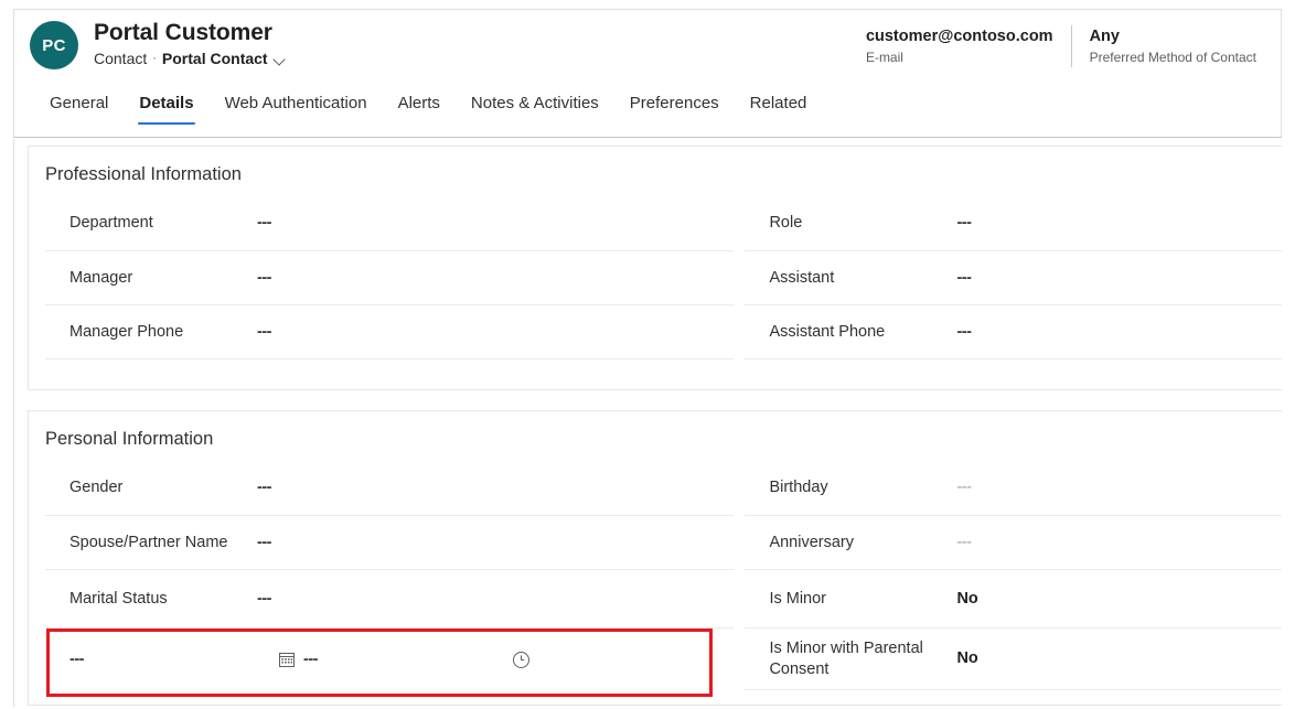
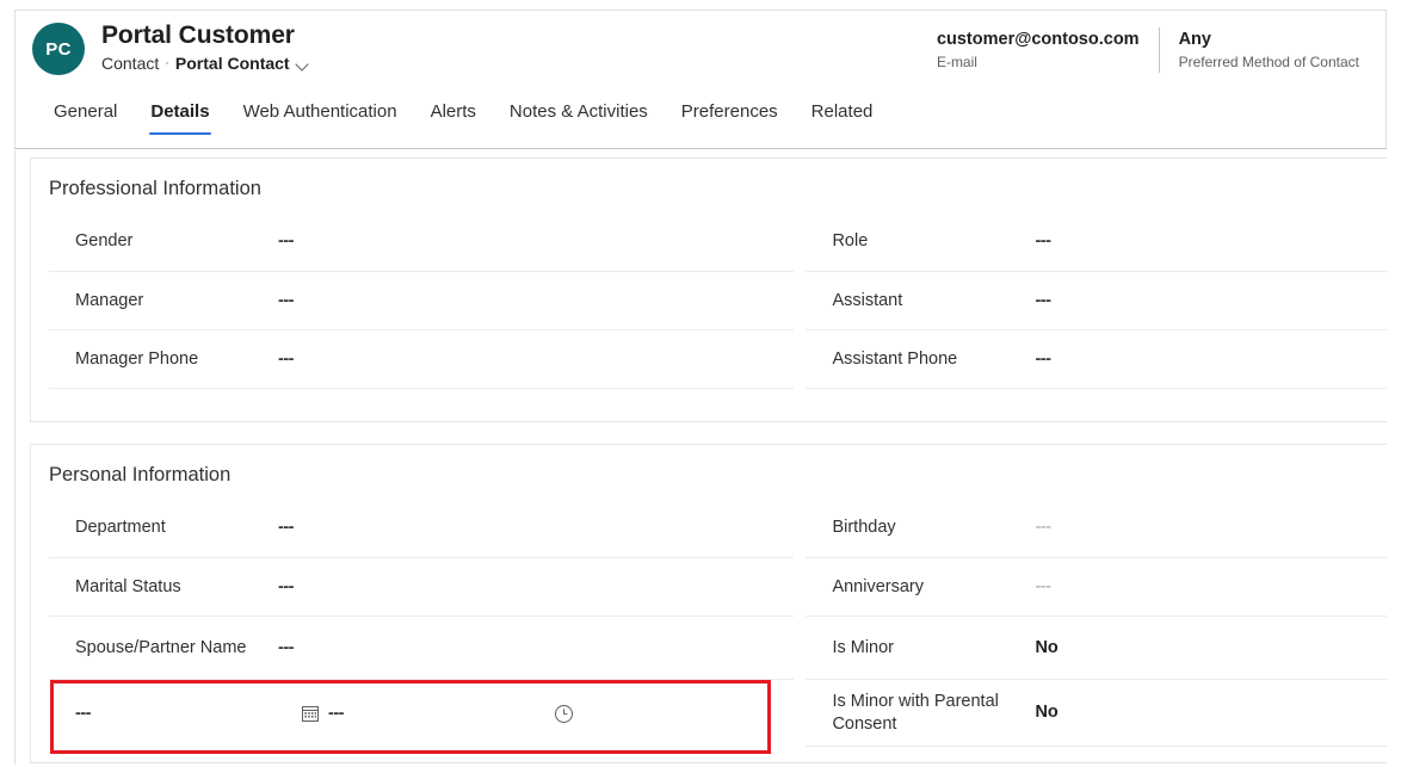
  PC
  Portal Customer
  Contact
  ·
  Portal Contact
  customer@contoso.com
  E-mail
  Any
  Preferred Method of Contact
  General
  Details
  Web Authentication
  Alerts
  Notes & Activities
  Preferences
  Related
  Professional Information
- Department
+ Gender
  ---
  Manager
  ---
  Manager Phone
  ---
  Role
  ---
  Assistant
  ---
  Assistant Phone
  ---
  Personal Information
- Gender
+ Department
  ---
- Spouse/Partner Name
+ Marital Status
  ---
- Marital Status
+ Spouse/Partner Name
  ---
  ---
  ---
  Birthday
  ---
  Anniversary
  ---
  Is Minor
  No
  Is Minor with Parental Consent
  No
